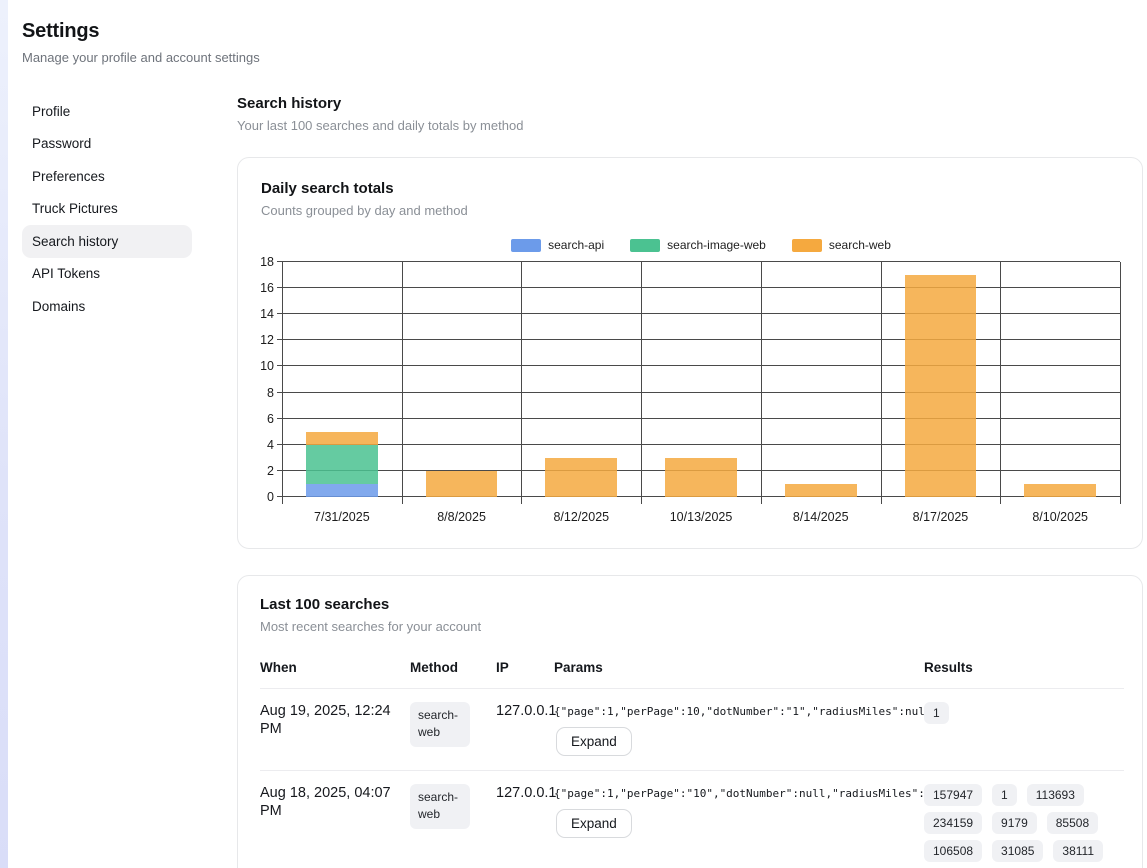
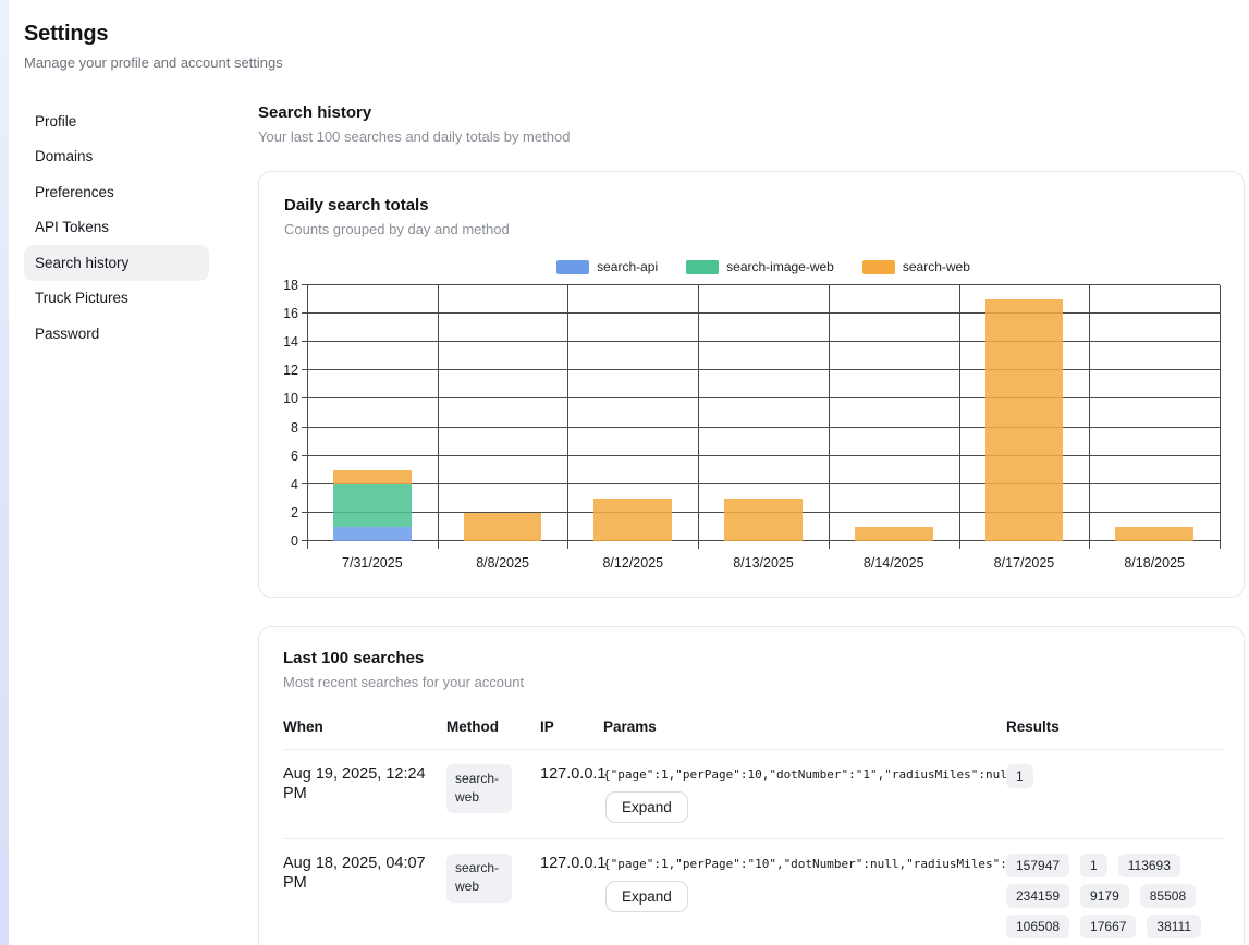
  Settings
  Manage your profile and account settings
  Profile
- Password
+ Domains
  Preferences
- Truck Pictures
+ API Tokens
  Search history
- API Tokens
+ Truck Pictures
- Domains
+ Password
  Search history
  Your last 100 searches and daily totals by method
  Daily search totals
  Counts grouped by day and method
  search-api
  search-image-web
  search-web
  0
  2
  4
  6
  8
  10
  12
  14
  16
  18
  7/31/2025
  8/8/2025
  8/12/2025
- 10/13/2025
+ 8/13/2025
  8/14/2025
  8/17/2025
- 8/10/2025
+ 8/18/2025
  Last 100 searches
  Most recent searches for your account
  When
  Method
  IP
  Params
  Results
  Aug 19, 2025, 12:24 PM
  search-web
  127.0.0.1
  {"page":1,"perPage":10,"dotNumber":"1","radiusMiles":nul
  Expand
  1
  Aug 18, 2025, 04:07 PM
  search-web
  127.0.0.1
  {"page":1,"perPage":"10","dotNumber":null,"radiusMiles":
  Expand
  157947
  1
  113693
  234159
  9179
  85508
  106508
- 31085
+ 17667
  38111
